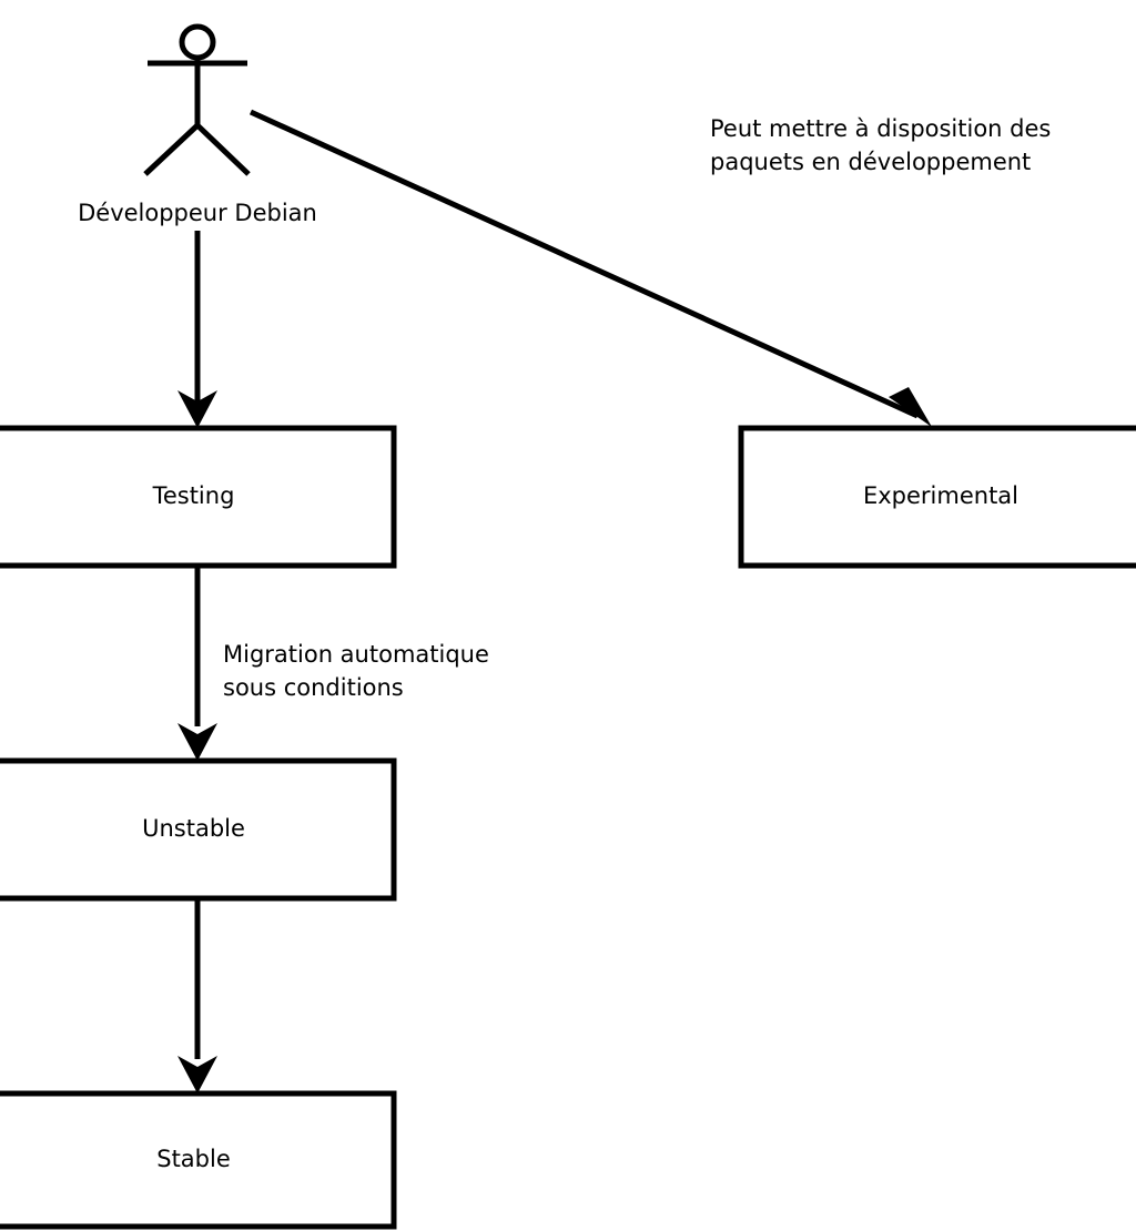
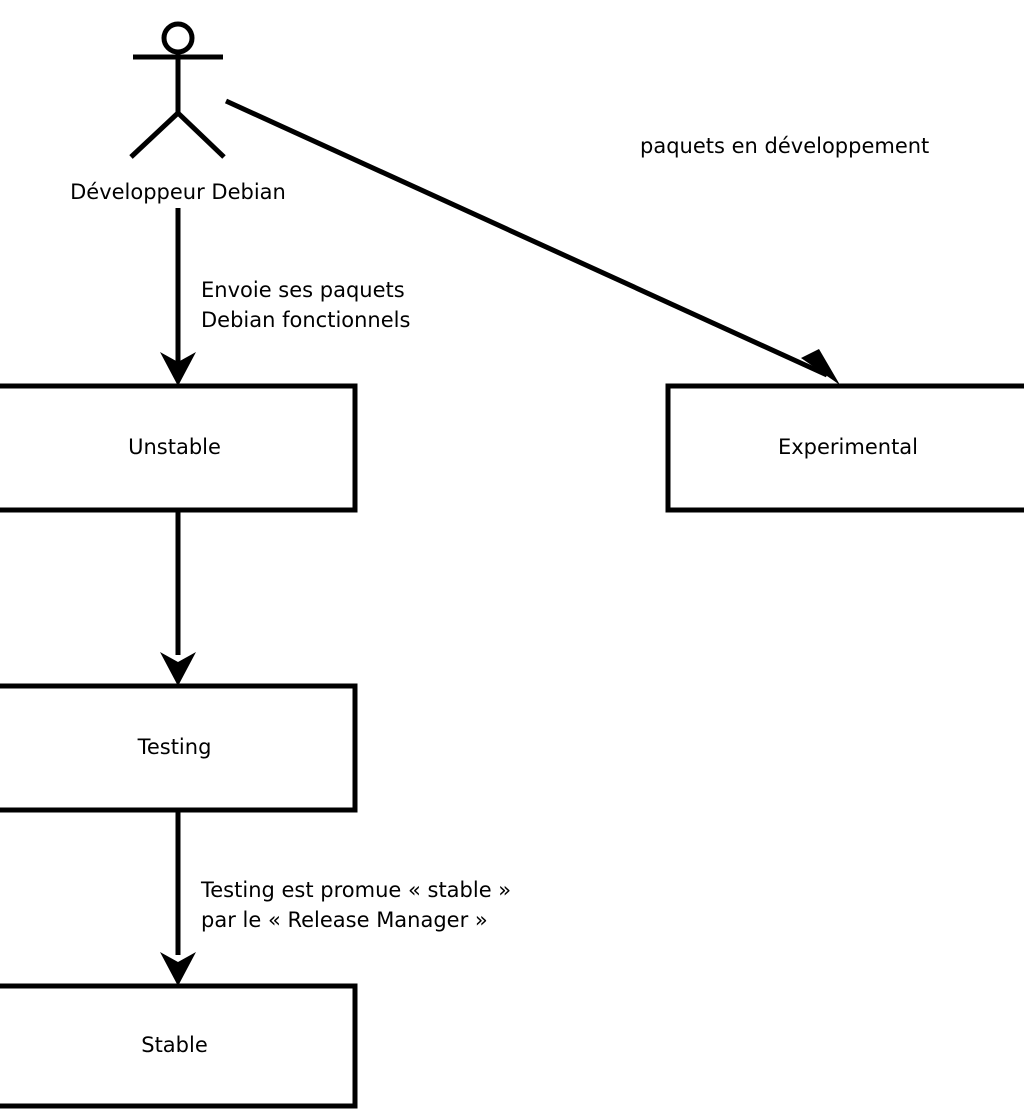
  Développeur Debian
- Peut mettre à disposition des
  paquets en développement
+ Envoie ses paquets
+ Debian fonctionnels
- Testing
+ Unstable
  Experimental
- Migration automatique
- sous conditions
- Unstable
+ Testing
+ Testing est promue « stable »
+ par le « Release Manager »
  Stable
